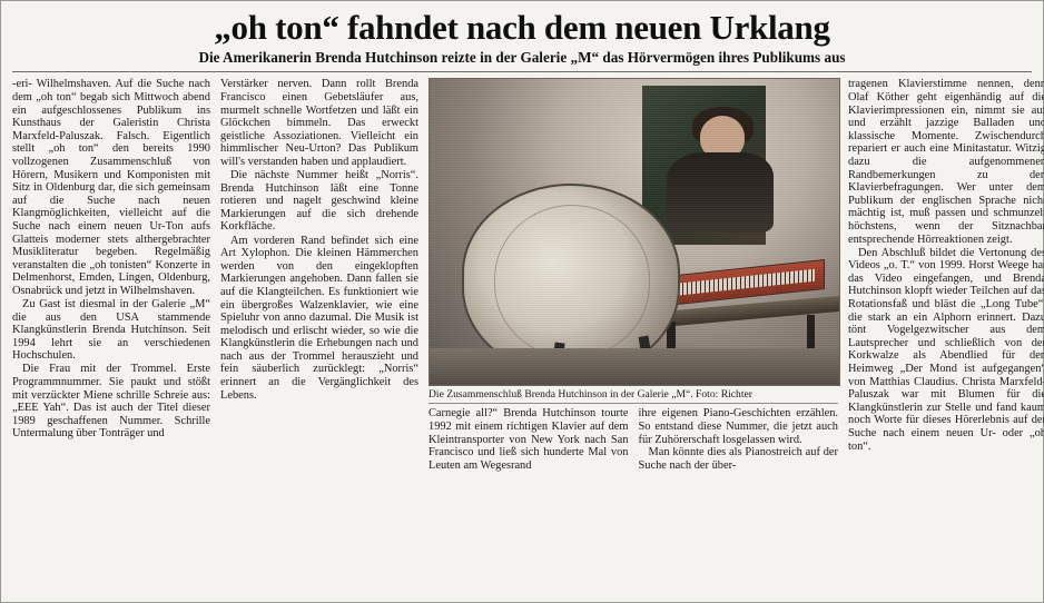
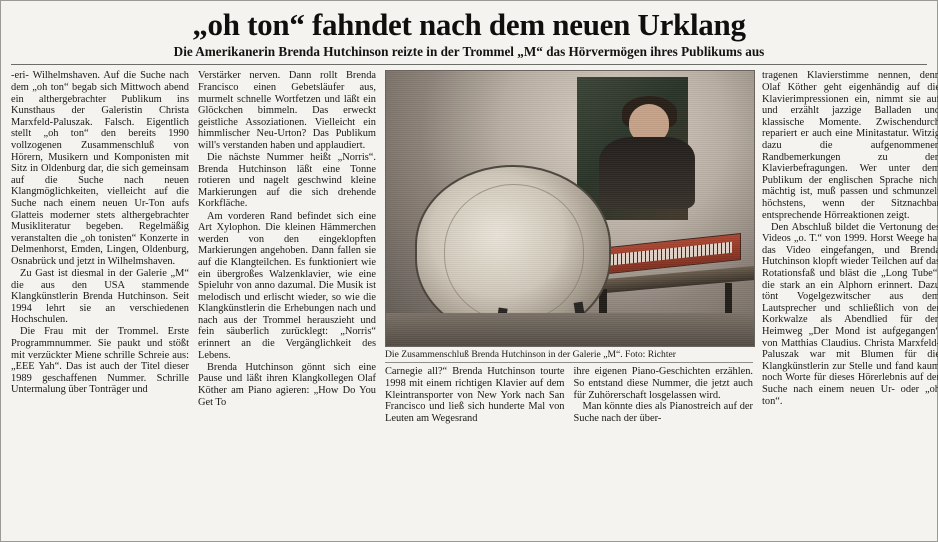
  „oh ton“ fahndet nach dem neuen Urklang
- Die Amerikanerin Brenda Hutchinson reizte in der Galerie „M“ das Hörvermögen ihres Publikums aus
+ Die Amerikanerin Brenda Hutchinson reizte in der Trommel „M“ das Hörvermögen ihres Publikums aus
- -eri- Wilhelmshaven. Auf die Suche nach dem „oh ton“ begab sich Mittwoch abend ein aufgeschlossenes Publikum ins Kunsthaus der Galeristin Christa Marxfeld-Paluszak. Falsch. Eigentlich stellt „oh ton“ den bereits 1990 vollzogenen Zusammenschluß von Hörern, Musikern und Komponisten mit Sitz in Oldenburg dar, die sich gemeinsam auf die Suche nach neuen Klangmöglichkeiten, vielleicht auf die Suche nach einem neuen Ur-Ton aufs Glatteis moderner stets althergebrachter Musikliteratur begeben. Regelmäßig veranstalten die „oh tonisten“ Konzerte in Delmenhorst, Emden, Lingen, Oldenburg, Osnabrück und jetzt in Wilhelmshaven.
+ -eri- Wilhelmshaven. Auf die Suche nach dem „oh ton“ begab sich Mittwoch abend ein althergebrachter Publikum ins Kunsthaus der Galeristin Christa Marxfeld-Paluszak. Falsch. Eigentlich stellt „oh ton“ den bereits 1990 vollzogenen Zusammenschluß von Hörern, Musikern und Komponisten mit Sitz in Oldenburg dar, die sich gemeinsam auf die Suche nach neuen Klangmöglichkeiten, vielleicht auf die Suche nach einem neuen Ur-Ton aufs Glatteis moderner stets althergebrachter Musikliteratur begeben. Regelmäßig veranstalten die „oh tonisten“ Konzerte in Delmenhorst, Emden, Lingen, Oldenburg, Osnabrück und jetzt in Wilhelmshaven.
  Zu Gast ist diesmal in der Galerie „M“ die aus den USA stammende Klangkünstlerin Brenda Hutchinson. Seit 1994 lehrt sie an verschiedenen Hochschulen.
  Die Frau mit der Trommel. Erste Programmnummer. Sie paukt und stößt mit verzückter Miene schrille Schreie aus: „EEE Yah“. Das ist auch der Titel dieser 1989 geschaffenen Nummer. Schrille Untermalung über Tonträger und
  Verstärker nerven. Dann rollt Brenda Francisco einen Gebetsläufer aus, murmelt schnelle Wortfetzen und läßt ein Glöckchen bimmeln. Das erweckt geistliche Assoziationen. Vielleicht ein himmlischer Neu-Urton? Das Publikum will's verstanden haben und applaudiert.
  Die nächste Nummer heißt „Norris“. Brenda Hutchinson läßt eine Tonne rotieren und nagelt geschwind kleine Markierungen auf die sich drehende Korkfläche.
  Am vorderen Rand befindet sich eine Art Xylophon. Die kleinen Hämmerchen werden von den eingeklopften Markierungen angehoben. Dann fallen sie auf die Klangteilchen. Es funktioniert wie ein übergroßes Walzenklavier, wie eine Spieluhr von anno dazumal. Die Musik ist melodisch und erlischt wieder, so wie die Klangkünstlerin die Erhebungen nach und nach aus der Trommel herauszieht und fein säuberlich zurücklegt: „Norris“ erinnert an die Vergänglichkeit des Lebens.
+ Brenda Hutchinson gönnt sich eine Pause und läßt ihren Klangkollegen Olaf Köther am Piano agieren: „How Do You Get To
  Die Zusammenschluß Brenda Hutchinson in der Galerie „M“. Foto: Richter
- Carnegie all?“ Brenda Hutchinson tourte 1992 mit einem richtigen Klavier auf dem Kleintransporter von New York nach San Francisco und ließ sich hunderte Mal von Leuten am Wegesrand
+ Carnegie all?“ Brenda Hutchinson tourte 1998 mit einem richtigen Klavier auf dem Kleintransporter von New York nach San Francisco und ließ sich hunderte Mal von Leuten am Wegesrand
  ihre eigenen Piano-Geschichten erzählen. So entstand diese Nummer, die jetzt auch für Zuhörerschaft losgelassen wird.
  Man könnte dies als Pianostreich auf der Suche nach der über-
  tragenen Klavierstimme nennen, denn Olaf Köther geht eigenhändig auf di Klavierimpressionen ein, nimmt sie au und erzählt jazzige Balladen und klassische Momente. Zwischendurch repariert er auch eine Minitastatur. Witzig dazu die aufgenommenen Randbemerkungen zu den Klavierbefragungen. Wer unter dem Publikum der englischen Sprache nich mächtig ist, muß passen und schmunzel höchstens, wenn der Sitznachba entsprechende Hörreaktionen zeigt.
  Den Abschluß bildet die Vertonung de Videos „o. T.“ von 1999. Horst Weege ha das Video eingefangen, und Brend Hutchinson klopft wieder Teilchen auf da Rotationsfaß und bläst die „Long Tube“ die stark an ein Alphorn erinnert. Dazu tönt Vogelgezwitscher aus dem Lautsprecher und schließlich von de Korkwalze als Abendlied für den Heimweg „Der Mond ist aufgegangen von Matthias Claudius. Christa MarxfeldPaluszak war mit Blumen für di Klangkünstlerin zur Stelle und fand kaum noch Worte für dieses Hörerlebnis auf de Suche nach einem neuen Ur- oder „oh ton“.
